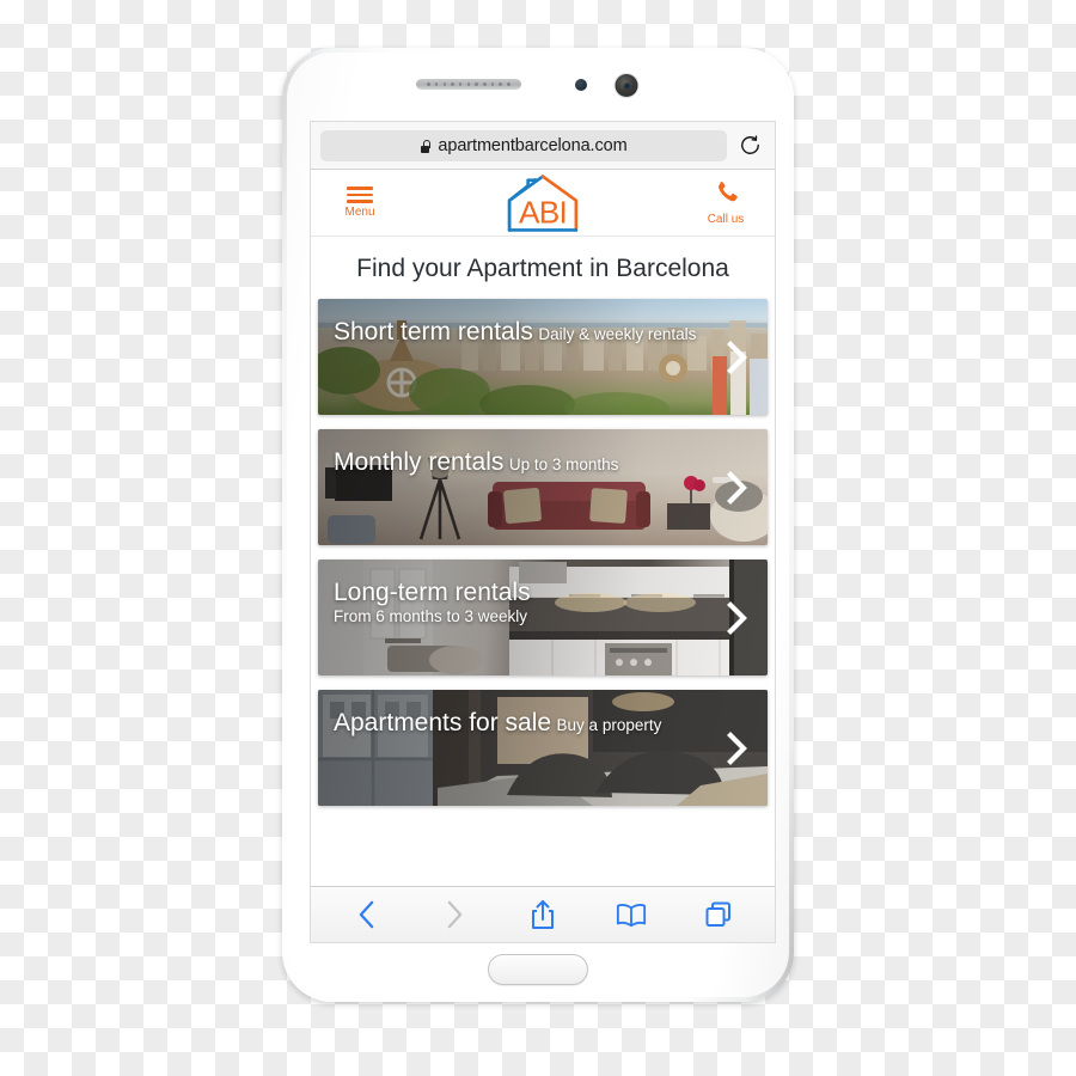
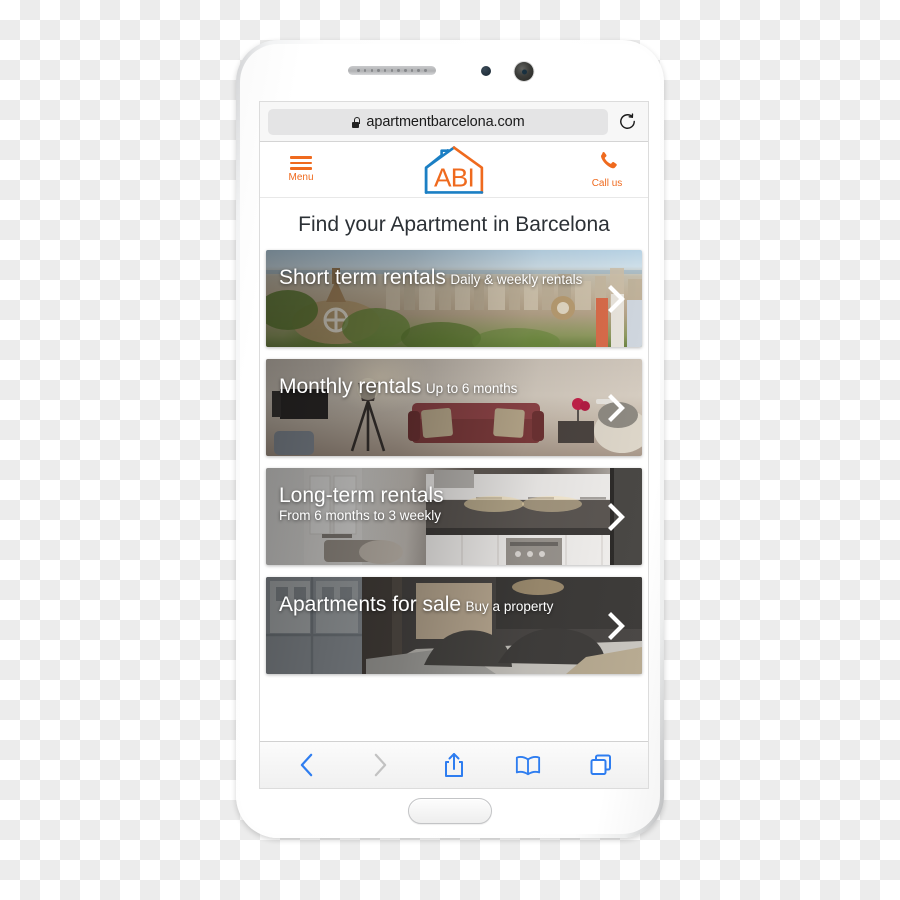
  apartmentbarcelona.com
  Menu
  ABI
  Call us
  Find your Apartment in Barcelona
  Short term rentals Daily & weekly rentals
- Monthly rentals Up to 3 months
+ Monthly rentals Up to 6 months
  Long-term rentals From 6 months to 3 weekly
  Apartments for sale Buy a property
